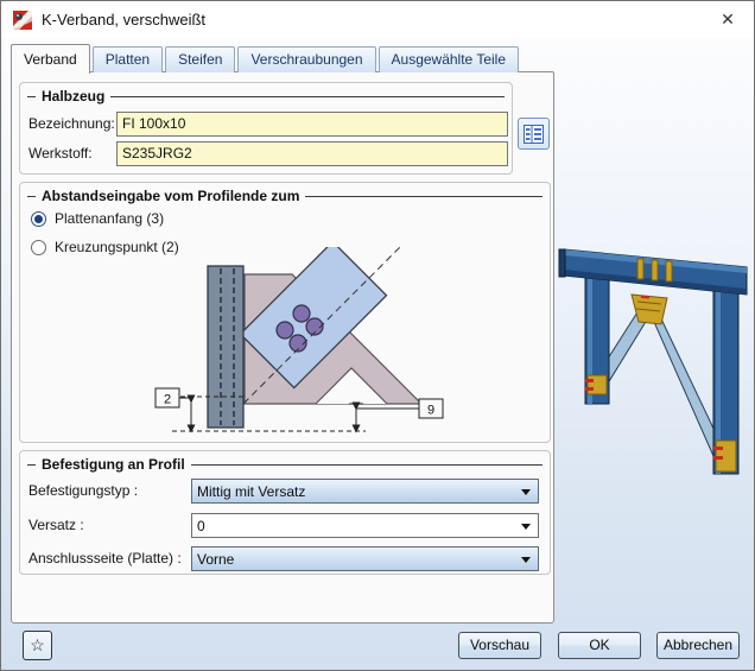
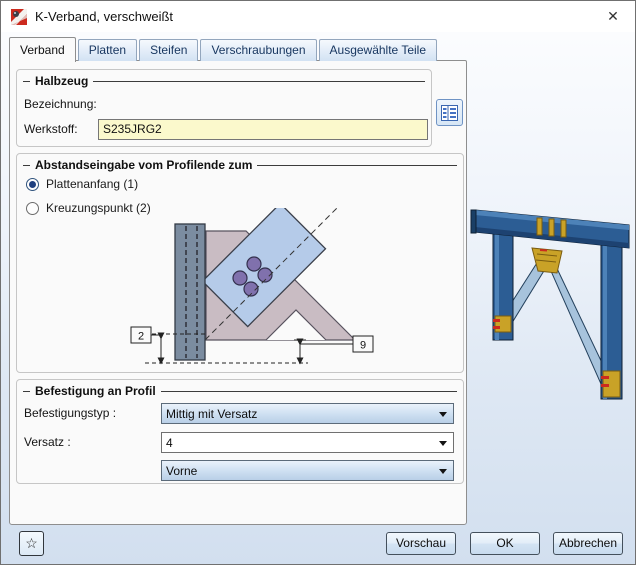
  K-Verband, verschweißt
  ✕
  Verband
  Platten
  Steifen
  Verschraubungen
  Ausgewählte Teile
  Halbzeug
  Bezeichnung:
- FI 100x10
  Werkstoff:
  S235JRG2
  Abstandseingabe vom Profilende zum
- Plattenanfang (3)
+ Plattenanfang (1)
  Kreuzungspunkt (2)
  2
  9
  Befestigung an Profil
  Befestigungstyp :
  Mittig mit Versatz
  Versatz :
- 0
+ 4
- Anschlussseite (Platte) :
  Vorne
  ☆
  Vorschau
  OK
  Abbrechen
